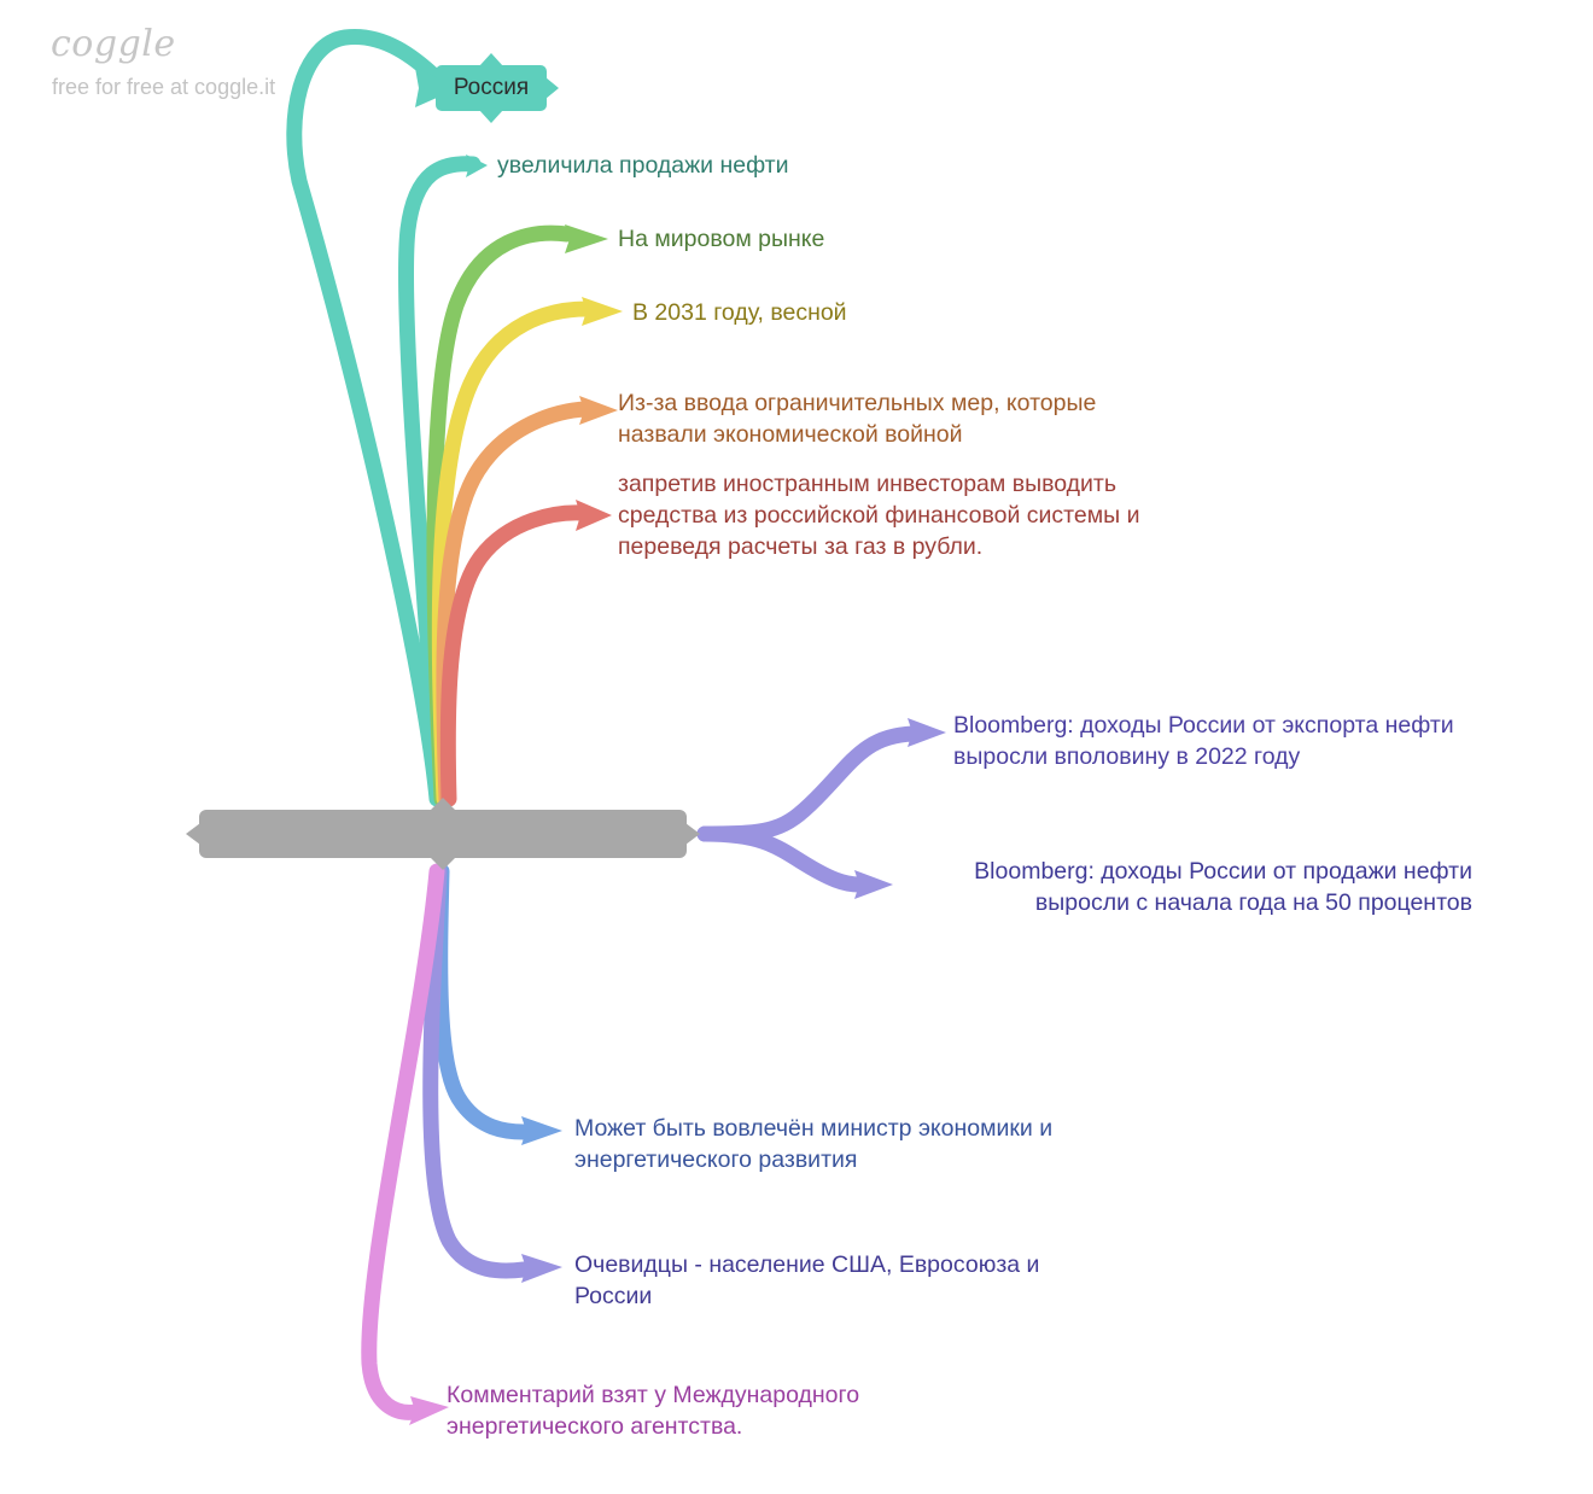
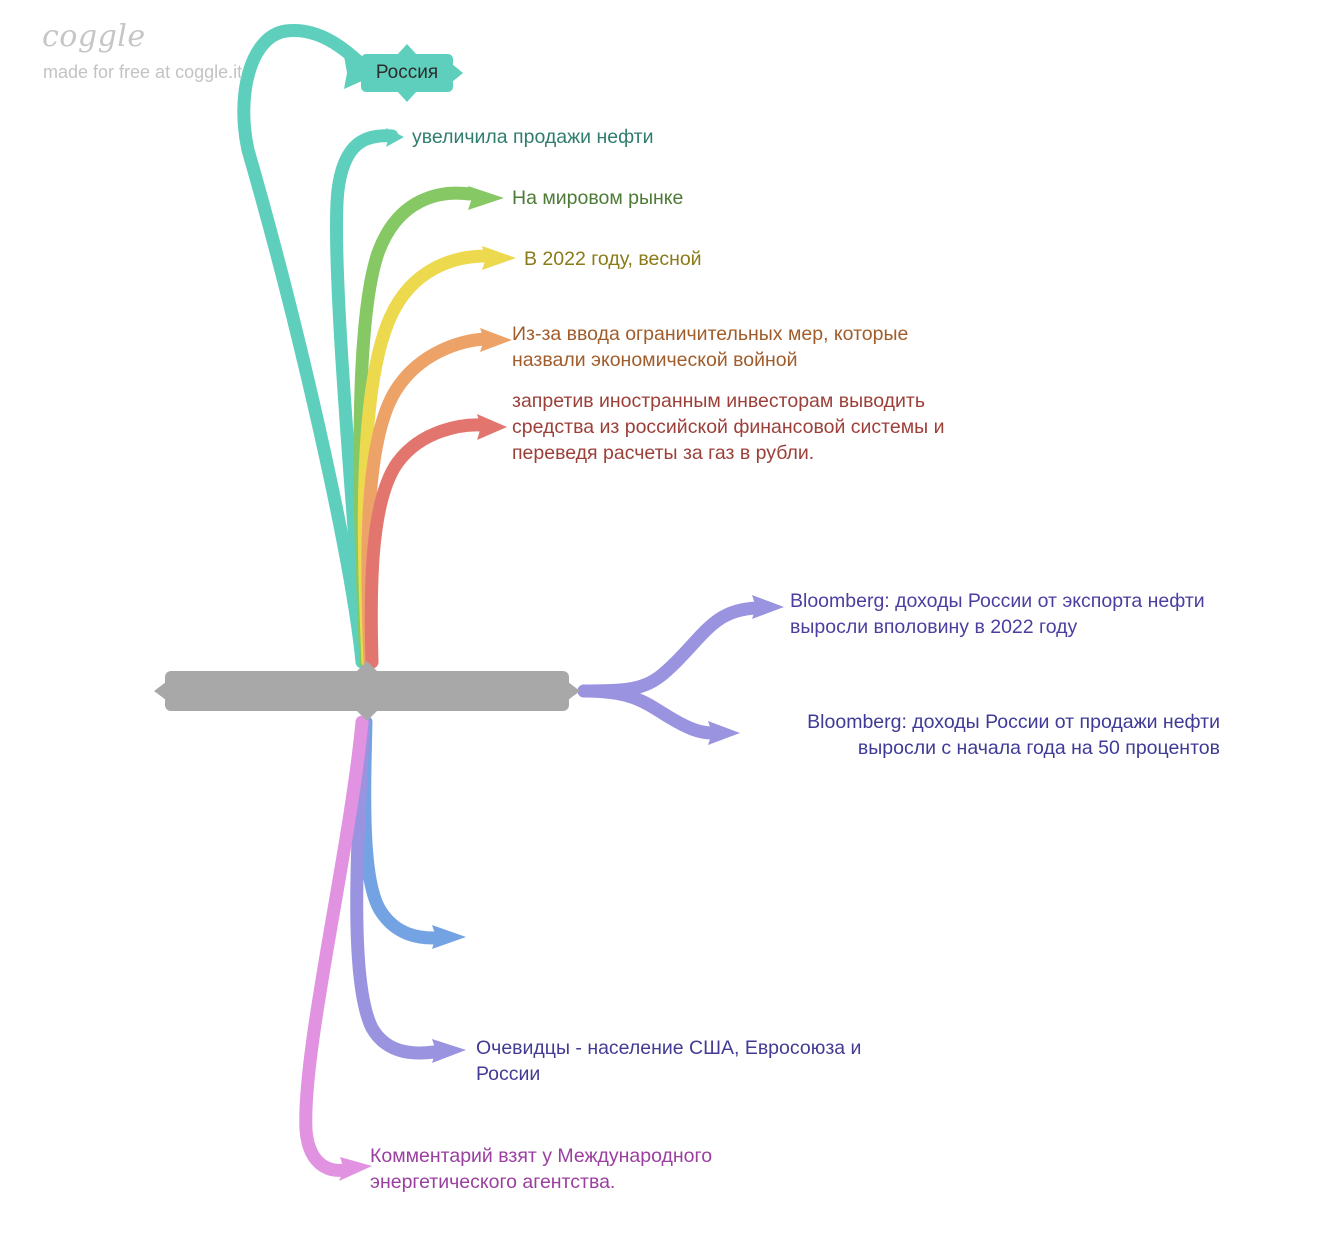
  coggle
- free for free at coggle.it
+ made for free at coggle.it
  Россия
  увеличила продажи нефти
  На мировом рынке
- В 2031 году, весной
+ В 2022 году, весной
  Из-за ввода ограничительных мер, которые
  назвали экономической войной
  запретив иностранным инвесторам выводить
  средства из российской финансовой системы и
  переведя расчеты за газ в рубли.
  Bloomberg: доходы России от экспорта нефти
  выросли вполовину в 2022 году
  Bloomberg: доходы России от продажи нефти
  выросли с начала года на 50 процентов
- Может быть вовлечён министр экономики и
- энергетического развития
  Очевидцы - население США, Евросоюза и
  России
  Комментарий взят у Международного
  энергетического агентства.
